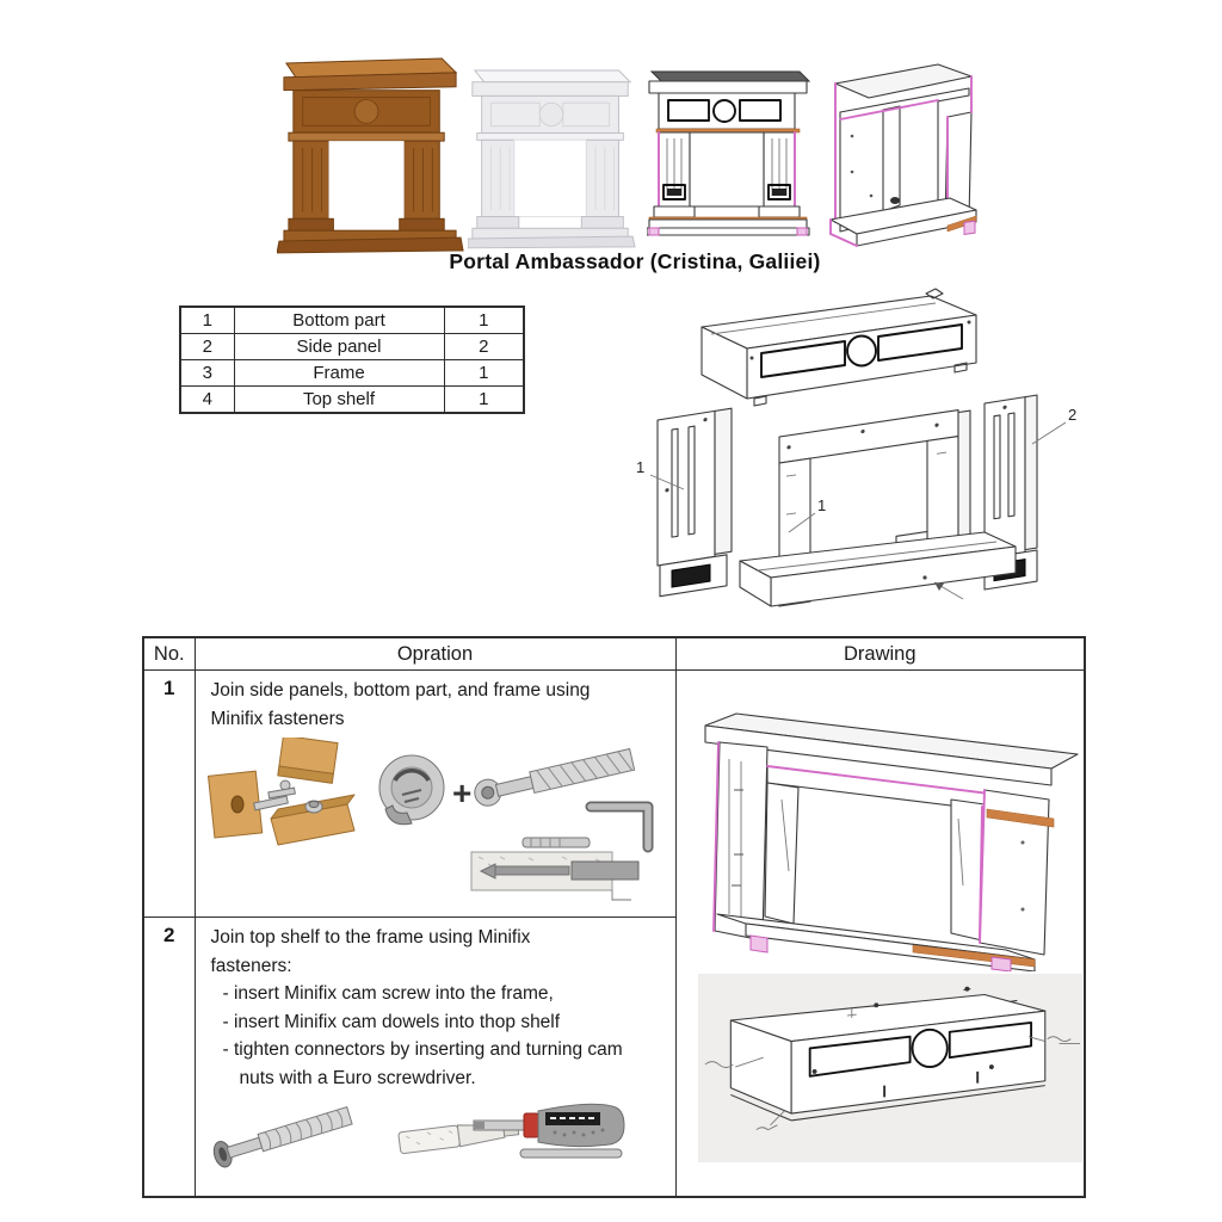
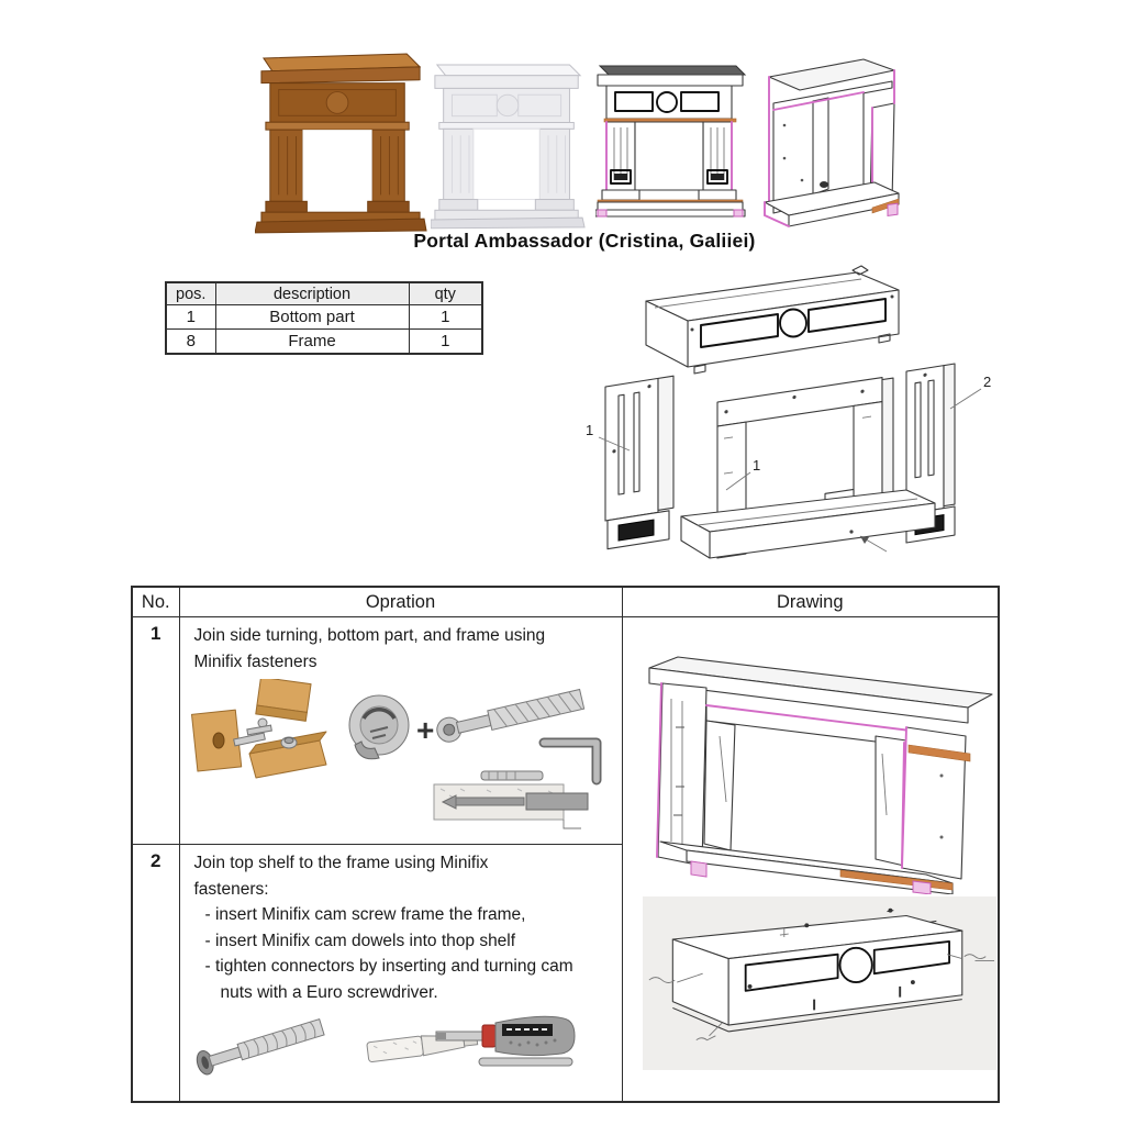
  Portal Ambassador (Cristina, Galiiei)
+ pos.	description	qty
  1	Bottom part	1
- 2	Side panel	2
- 3	Frame	1
+ 8	Frame	1
- 4	Top shelf	1
  1
  1
  2
  No.	Opration	Drawing
- 1	Join side panels, bottom part, and frame using Minifix fasteners +
+ 1	Join side turning, bottom part, and frame using Minifix fasteners +
- 2	Join top shelf to the frame using Minifix fasteners: - insert Minifix cam screw into the frame, - insert Minifix cam dowels into thop shelf - tighten connectors by inserting and turning cam nuts with a Euro screwdriver.
+ 2	Join top shelf to the frame using Minifix fasteners: - insert Minifix cam screw frame the frame, - insert Minifix cam dowels into thop shelf - tighten connectors by inserting and turning cam nuts with a Euro screwdriver.
